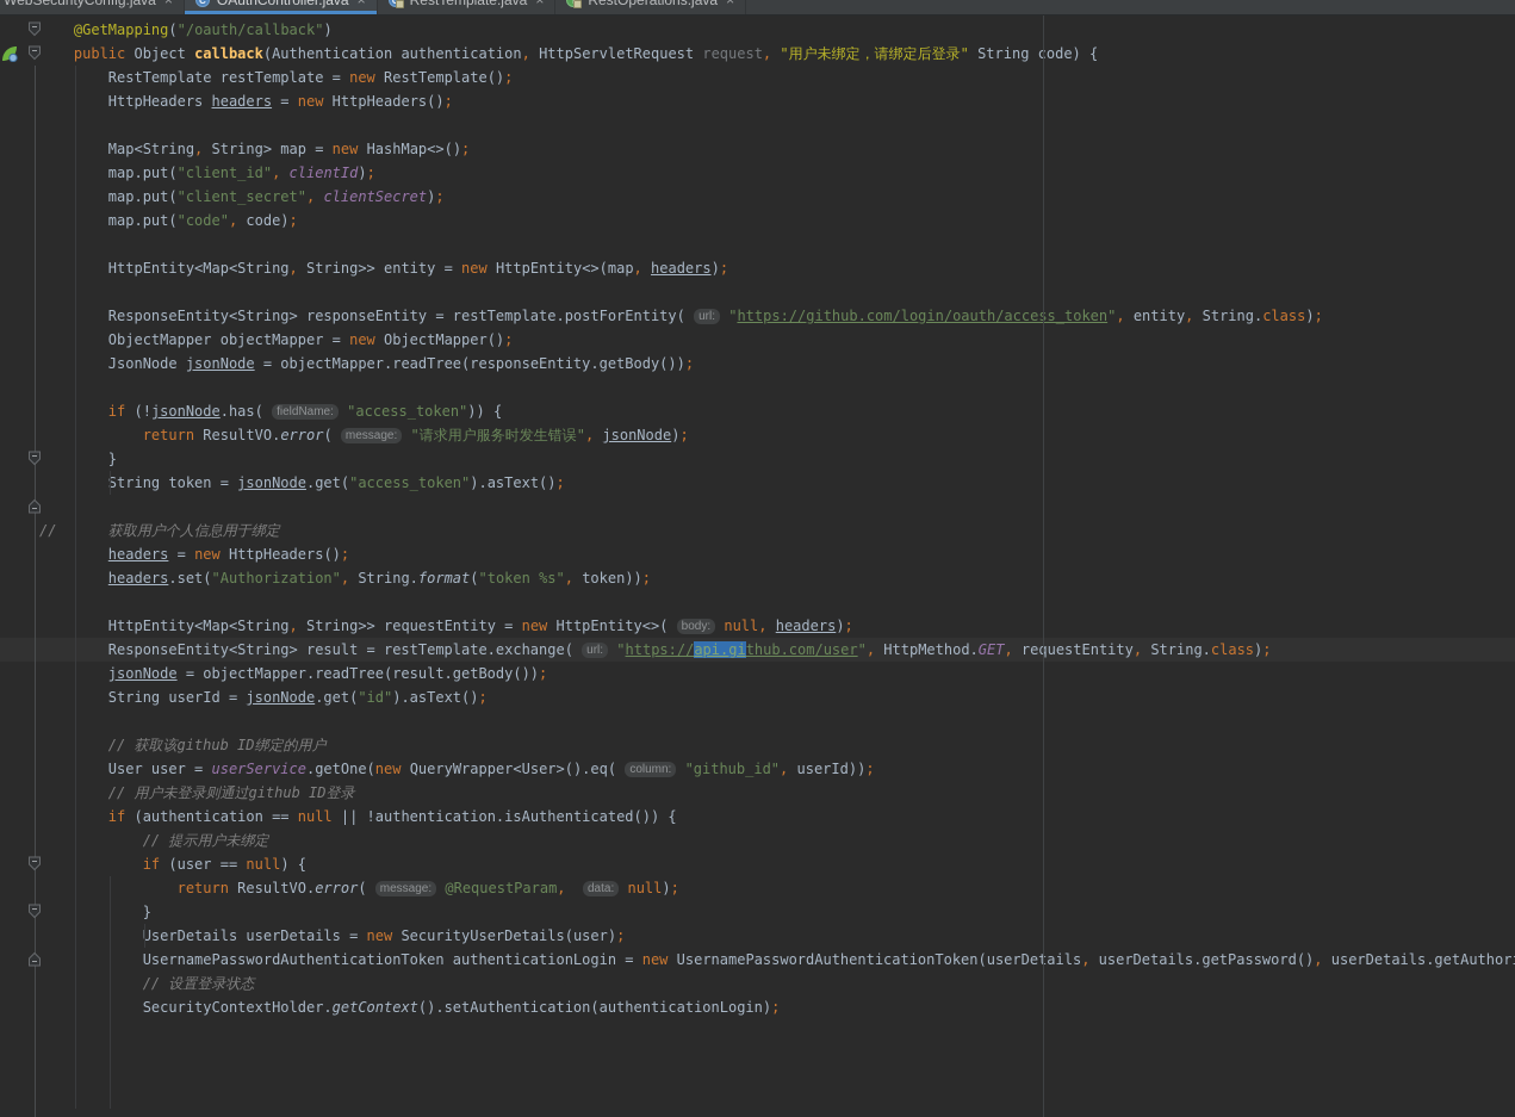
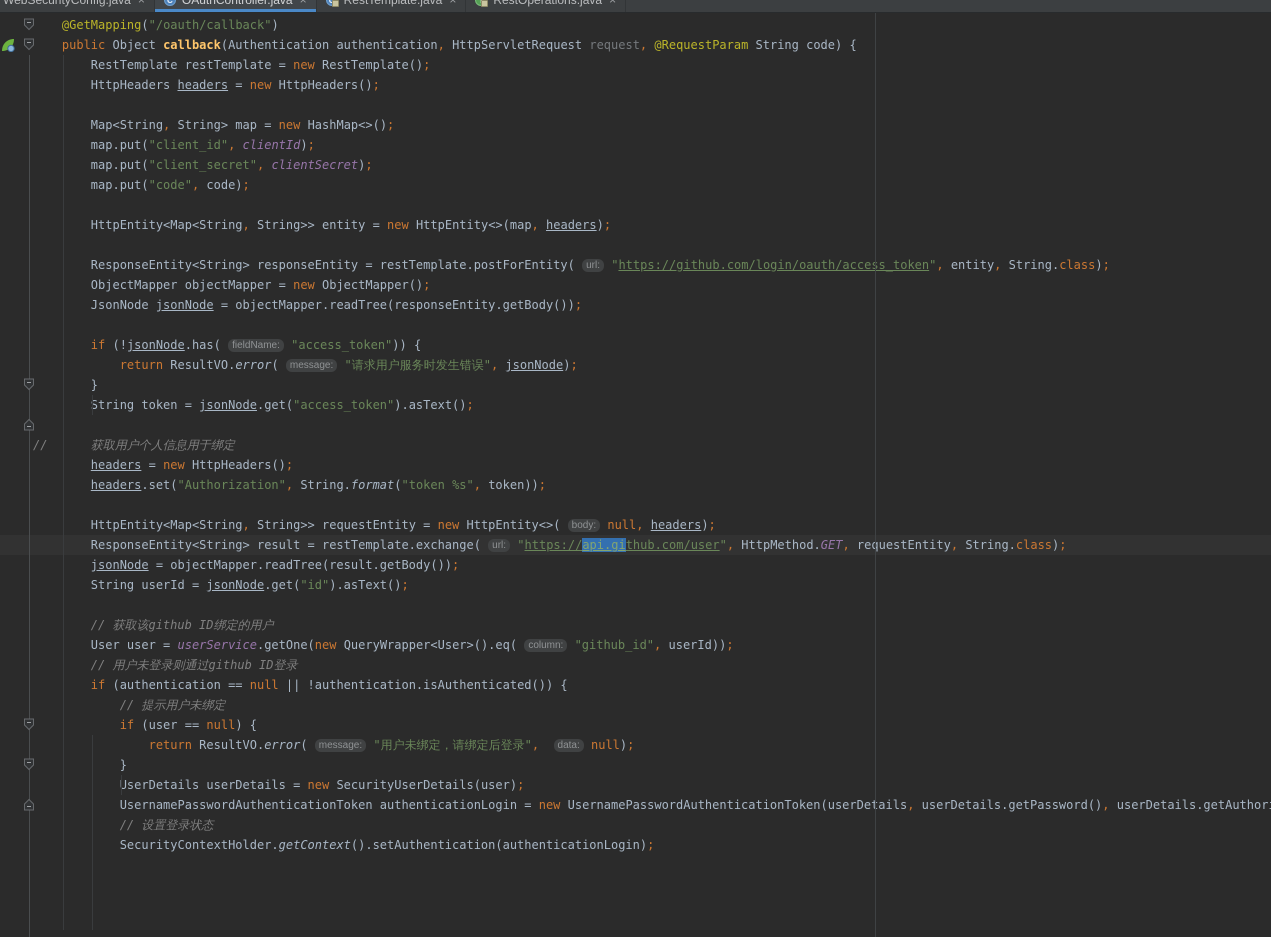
  WebSecurityConfig.java
  ×
  C
  OAuthController.java
  ×
  RestTemplate.java
  ×
  RestOperations.java
  ×
  @GetMapping("/oauth/callback")
- public Object callback(Authentication authentication, HttpServletRequest request, "用户未绑定，请绑定后登录" Stringode) {
+ public Object callback(Authentication authentication, HttpServletRequest request, @RequestParam String code) {
  RestTemplate restTemplate = new RestTemplate();
  HttpHeaders headers = new HttpHeaders();
  Map<String, String> map = new HashMap<>();
  map.put("client_id", clientId);
  map.put("client_secret", clientSecret);
  map.put("code", code);
  HttpEntity<Map<String, String>> entity = new HttpEntity<>(map, headers);
  ResponseEntity<String> responseEntity = restTemplate.postForEntity( url: "https://github.com/login/oauth/acces_token", entity, String.class);
  ObjectMapper objectMapper = new ObjectMapper();
  JsonNode jsonNode = objectMapper.readTree(responseEntity.getBody());
  if (!jsonNode.has( fieldName: "access_token")) {
  return ResultVO.error( message: "请求用户服务时发生错误", jsonNode);
  }
  String token = jsonNode.get("access_token").asText();
  // 获取用户个人信息用于绑定
  headers = new HttpHeaders();
  headers.set("Authorization", String.format("token %s", token));
  HttpEntity<Map<String, String>> requestEntity = new HttpEntity<>( body: null, headers);
  ResponseEntity<String> result = restTemplate.exchange( url: "https://api.github.com/user", HttpMethod.GET, reuestEntity, String.class);
  jsonNode = objectMapper.readTree(result.getBody());
  String userId = jsonNode.get("id").asText();
  // 获取该github ID绑定的用户
  User user = userService.getOne(new QueryWrapper<User>().eq( column: "github_id", userId));
  // 用户未登录则通过github ID登录
  if (authentication == null || !authentication.isAuthenticated()) {
  // 提示用户未绑定
  if (user == null) {
- return ResultVO.error( message: @RequestParam, data: null);
+ return ResultVO.error( message: "用户未绑定，请绑定后登录", data: null);
  }
  UserDetails userDetails = new SecurityUserDetails(user);
  UsernamePasswordAuthenticationToken authenticationLogin = new UsernamePasswordAuthenticationToken(userDeails, userDetails.getPassword(), userDetails.getAuthor
  // 设置登录状态
  SecurityContextHolder.getContext().setAuthentication(authenticationLogin);
